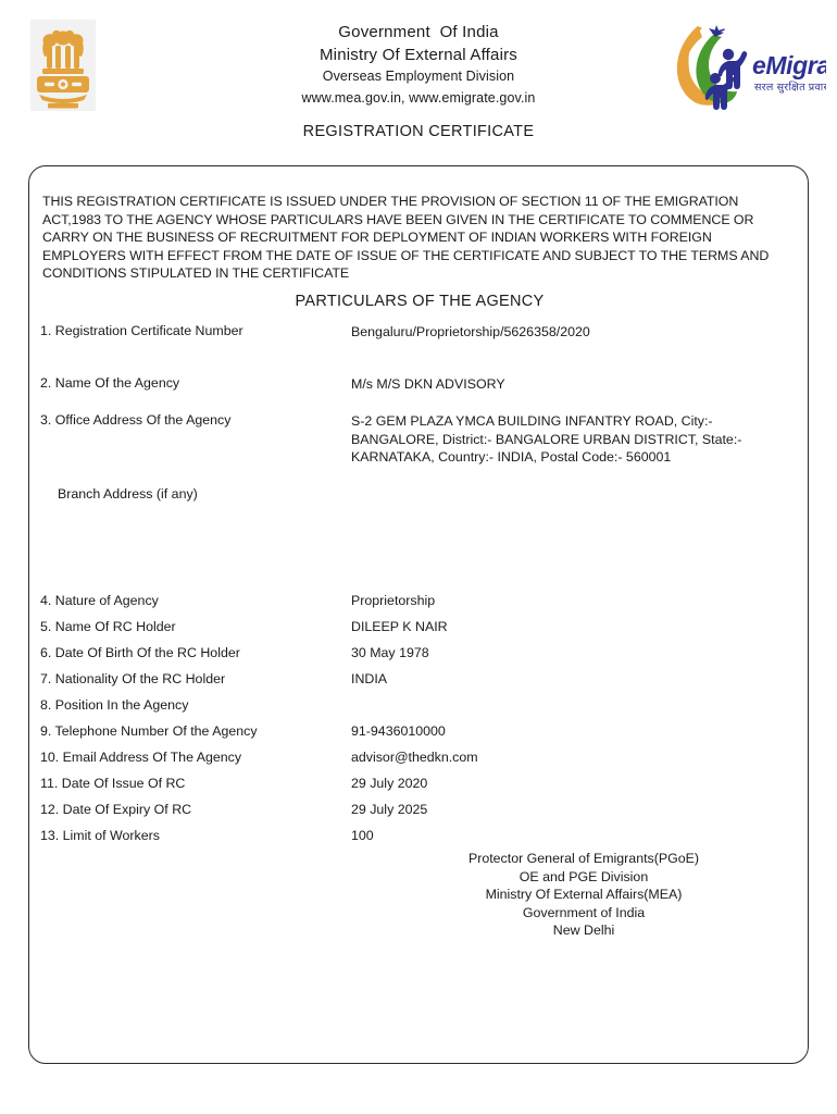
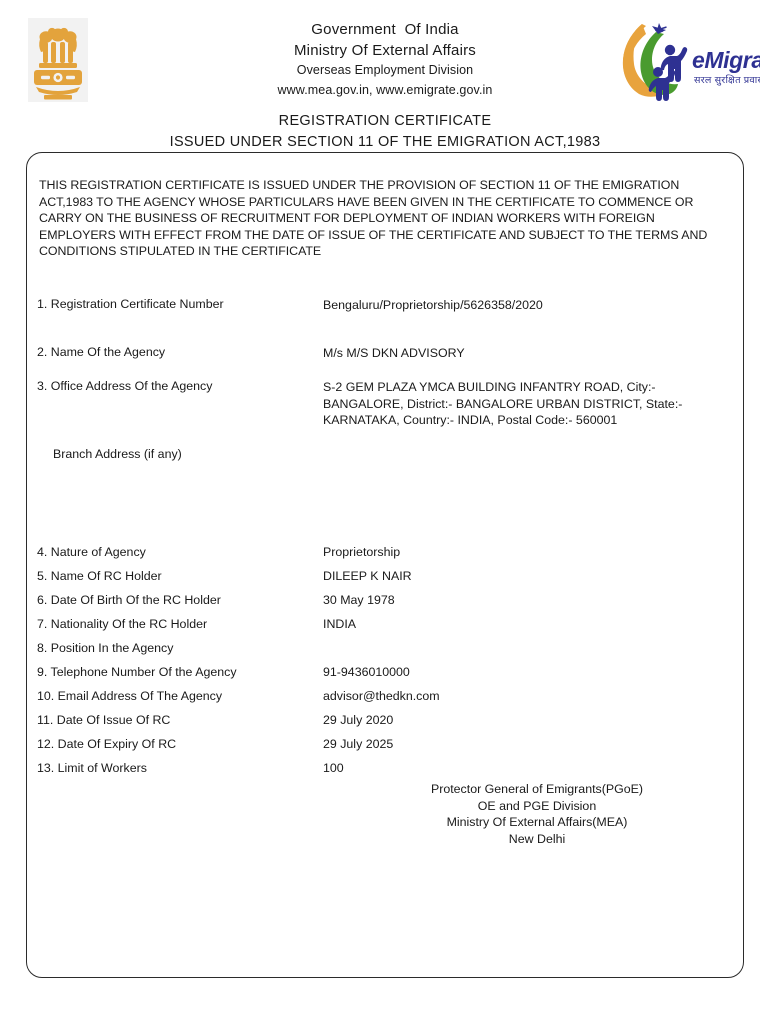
  Government Of India
  Ministry Of External Affairs
  Overseas Employment Division
  www.mea.gov.in, www.emigrate.gov.in
  eMigra
  सरल सुरक्षित प्रवा
  REGISTRATION CERTIFICATE
+ ISSUED UNDER SECTION 11 OF THE EMIGRATION ACT,1983
  THIS REGISTRATION CERTIFICATE IS ISSUED UNDER THE PROVISION OF SECTION 11 OF THE EMIGRATION ACT,1983 TO THE AGENCY WHOSE PARTICULARS HAVE BEEN GIVEN IN THE CERTIFICATE TO COMMENCE OR CARRY ON THE BUSINESS OF RECRUITMENT FOR DEPLOYMENT OF INDIAN WORKERS WITH FOREIGN EMPLOYERS WITH EFFECT FROM THE DATE OF ISSUE OF THE CERTIFICATE AND SUBJECT TO THE TERMS AND CONDITIONS STIPULATED IN THE CERTIFICATE
- PARTICULARS OF THE AGENCY
  1. Registration Certificate Number
  Bengaluru/Proprietorship/5626358/2020
  2. Name Of the Agency
  M/s M/S DKN ADVISORY
  3. Office Address Of the Agency
  S-2 GEM PLAZA YMCA BUILDING INFANTRY ROAD, City:-
  BANGALORE, District:- BANGALORE URBAN DISTRICT, State:-
  KARNATAKA, Country:- INDIA, Postal Code:- 560001
  Branch Address (if any)
  4. Nature of Agency
  Proprietorship
  5. Name Of RC Holder
  DILEEP K NAIR
  6. Date Of Birth Of the RC Holder
  30 May 1978
  7. Nationality Of the RC Holder
  INDIA
  8. Position In the Agency
  9. Telephone Number Of the Agency
  91-9436010000
  10. Email Address Of The Agency
  advisor@thedkn.com
  11. Date Of Issue Of RC
  29 July 2020
  12. Date Of Expiry Of RC
  29 July 2025
  13. Limit of Workers
  100
  Protector General of Emigrants(PGoE)
  OE and PGE Division
  Ministry Of External Affairs(MEA)
- Government of India
  New Delhi
